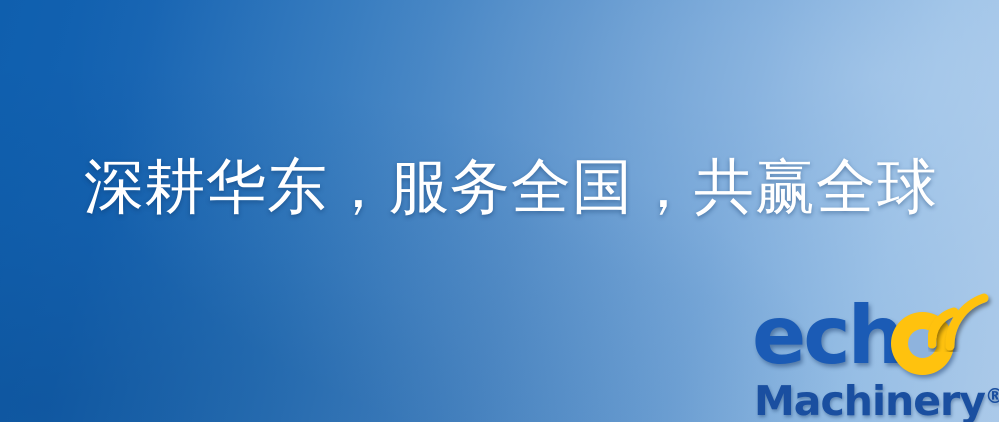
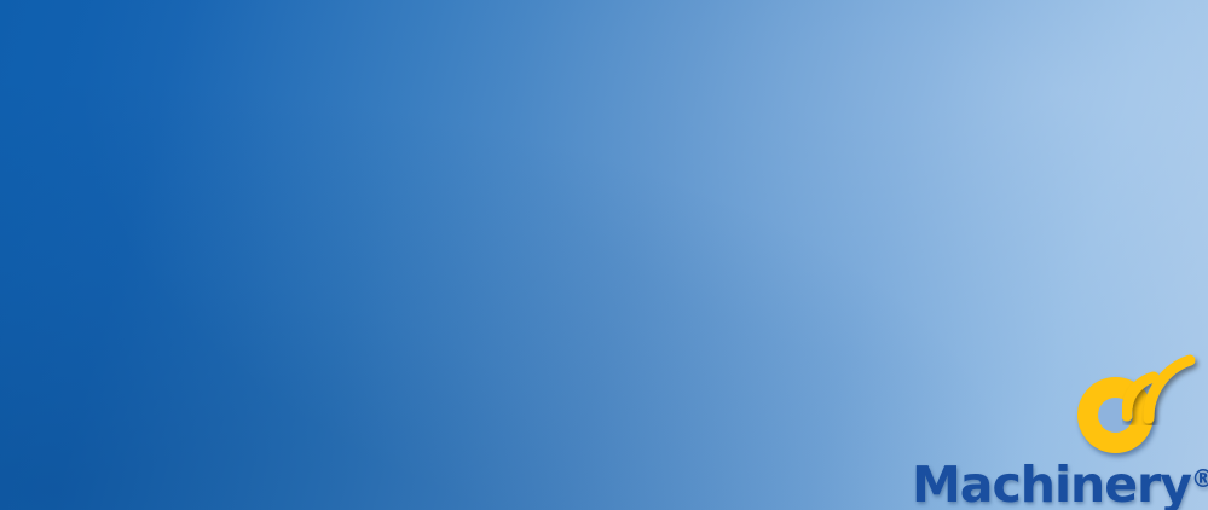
- 深耕华东，服务全国，共赢全球
- ech
  Machinery®
